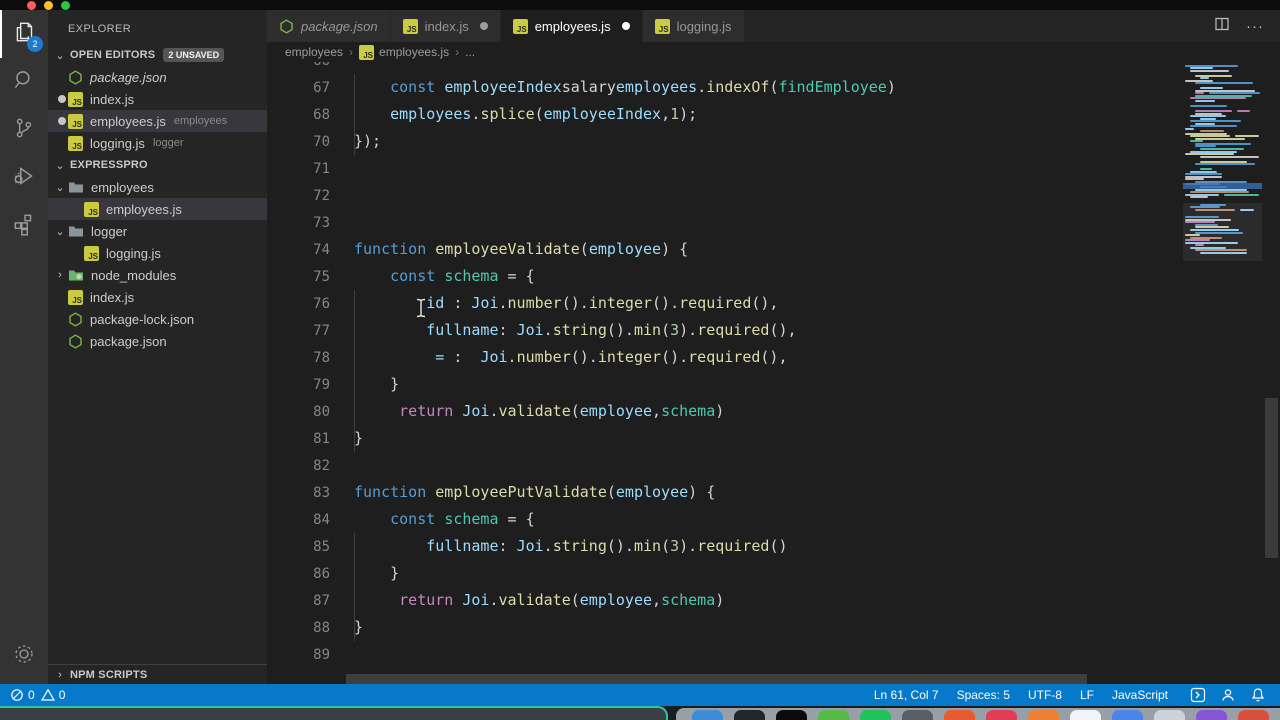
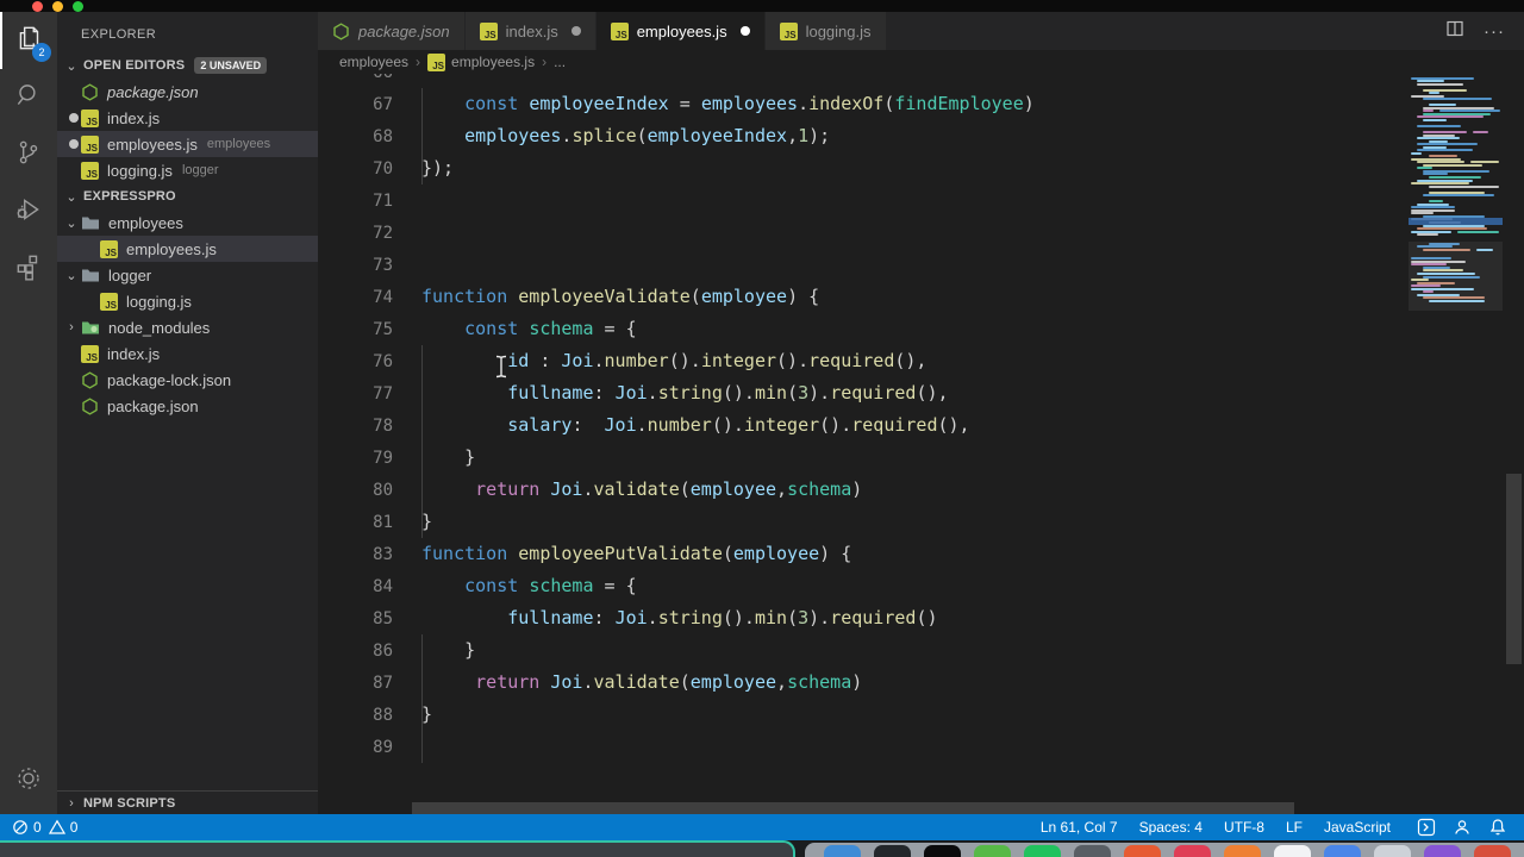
  2
  EXPLORER
  ⌄
  OPEN EDITORS
  2 UNSAVED
  package.json
  JS
  index.js
  JS
  employees.js
  employees
  JS
  logging.js
  logger
  ⌄
  EXPRESSPRO
  ⌄
  employees
  JS
  employees.js
  ⌄
  logger
  JS
  logging.js
  ›
  node_modules
  JS
  index.js
  package-lock.json
  package.json
  ›
  NPM SCRIPTS
  package.json
  JS
  index.js
  JS
  employees.js
  JS
  logging.js
  ···
  employees
  ›
  JS
  employees.js
  ›
  ...
- 67 const employeeIndexsalaryemployees.indexOf(findEmployee)
+ 67 const employeeIndex = employees.indexOf(findEmployee)
  68 employees.splice(employeeIndex,1);
  70 });
  71
  72
  73
  74 function employeeValidate(employee) {
  75 const schema = {
  76 id : Joi.number().integer().required(),
  77 fullname: Joi.string().min(3).required(),
- 78 = : Joi.number().integer().required(),
+ 78 salary: Joi.number().integer().required(),
  79 }
  80 return Joi.validate(employee,schema)
  81 }
- 82
  83 function employeePutValidate(employee) {
  84 const schema = {
  85 fullname: Joi.string().min(3).required()
  86 }
  87 return Joi.validate(employee,schema)
  88 }
  89
  0
  0
  Ln 61, Col 7
- Spaces: 5
+ Spaces: 4
  UTF-8
  LF
  JavaScript
